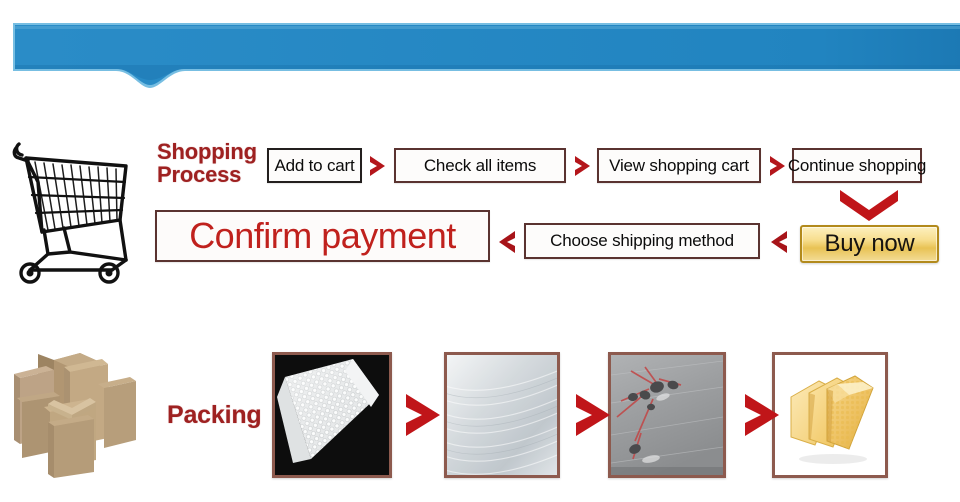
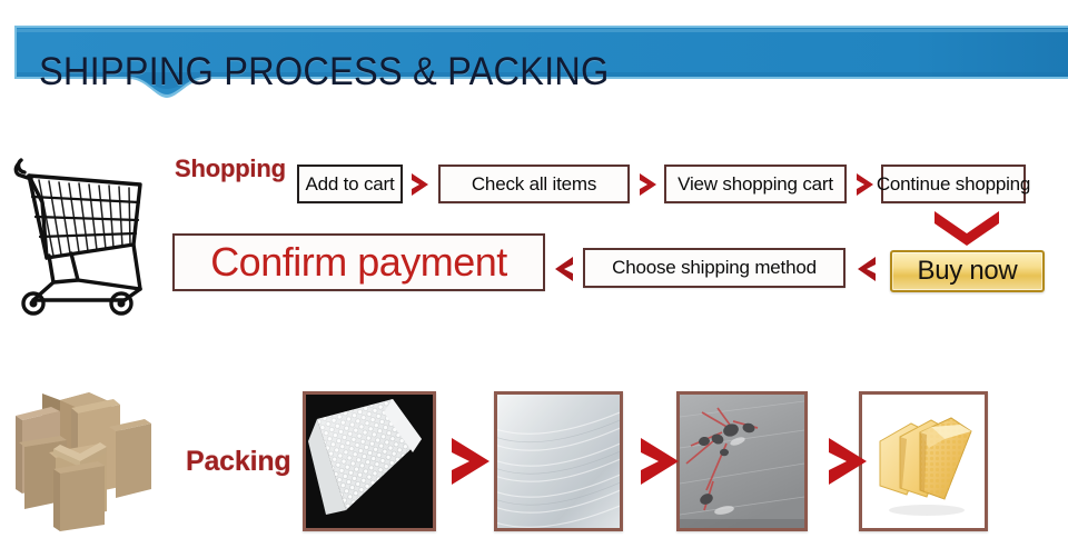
+ SHIPPING PROCESS & PACKING
  Shopping
- Process
  Add to cart
  Check all items
  View shopping cart
  Continue shopping
  Confirm payment
  Choose shipping method
  Buy now
  Packing
